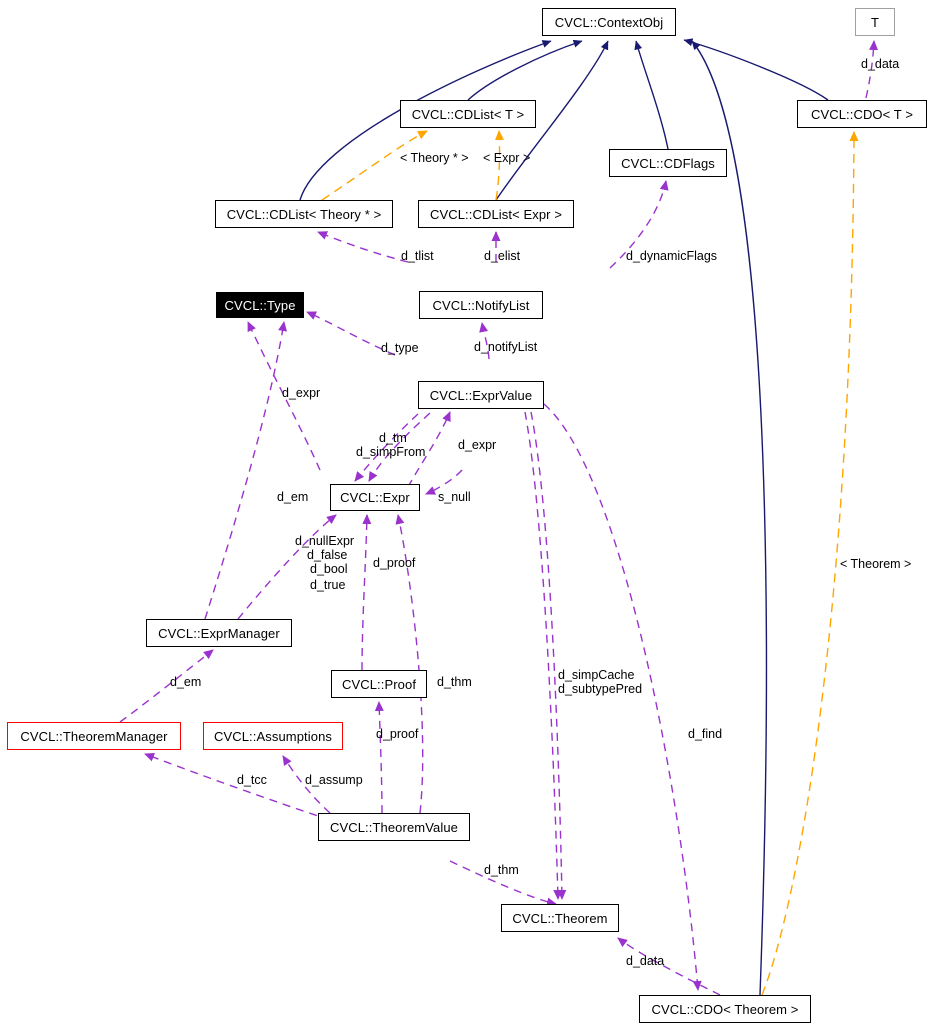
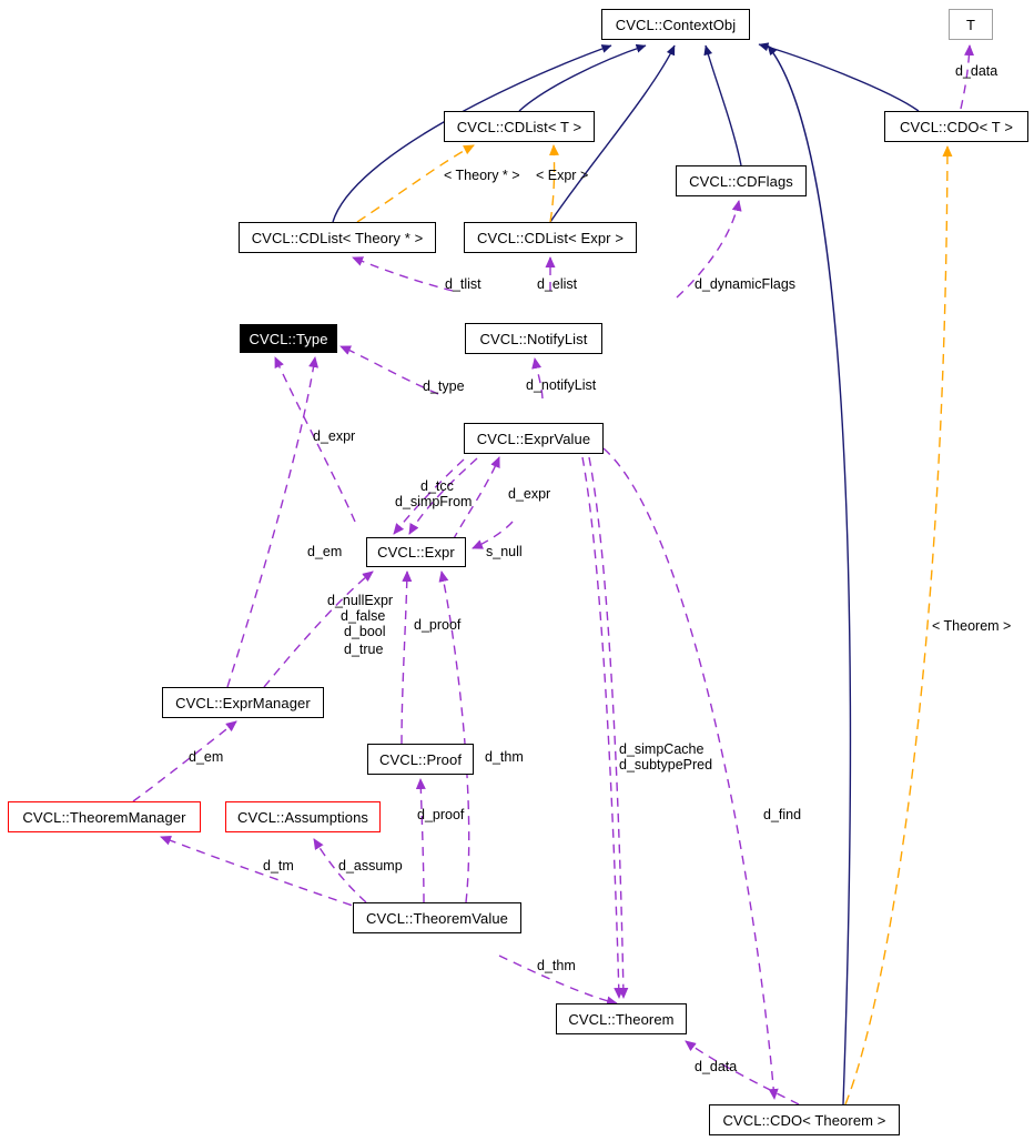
  CVCL::ContextObj
  T
  CVCL::CDList< T >
  CVCL::CDO< T >
  CVCL::CDFlags
  CVCL::CDList< Theory * >
  CVCL::CDList< Expr >
  CVCL::Type
  CVCL::NotifyList
  CVCL::ExprValue
  CVCL::Expr
  CVCL::ExprManager
  CVCL::Proof
  CVCL::TheoremManager
  CVCL::Assumptions
  CVCL::TheoremValue
  CVCL::Theorem
  CVCL::CDO< Theorem >
  d_data
  < Theory * >
  < Expr >
  d_tlist
  d_elist
  d_dynamicFlags
  d_type
  d_notifyList
  d_expr
- d_tm
+ d_tcc
  d_simpFrom
  d_expr
  d_em
  s_null
  d_nullExpr
  d_false
  d_bool
  d_true
  d_proof
  < Theorem >
  d_em
  d_thm
  d_simpCache
  d_subtypePred
  d_find
  d_proof
- d_tcc
+ d_tm
  d_assump
  d_thm
  d_data
